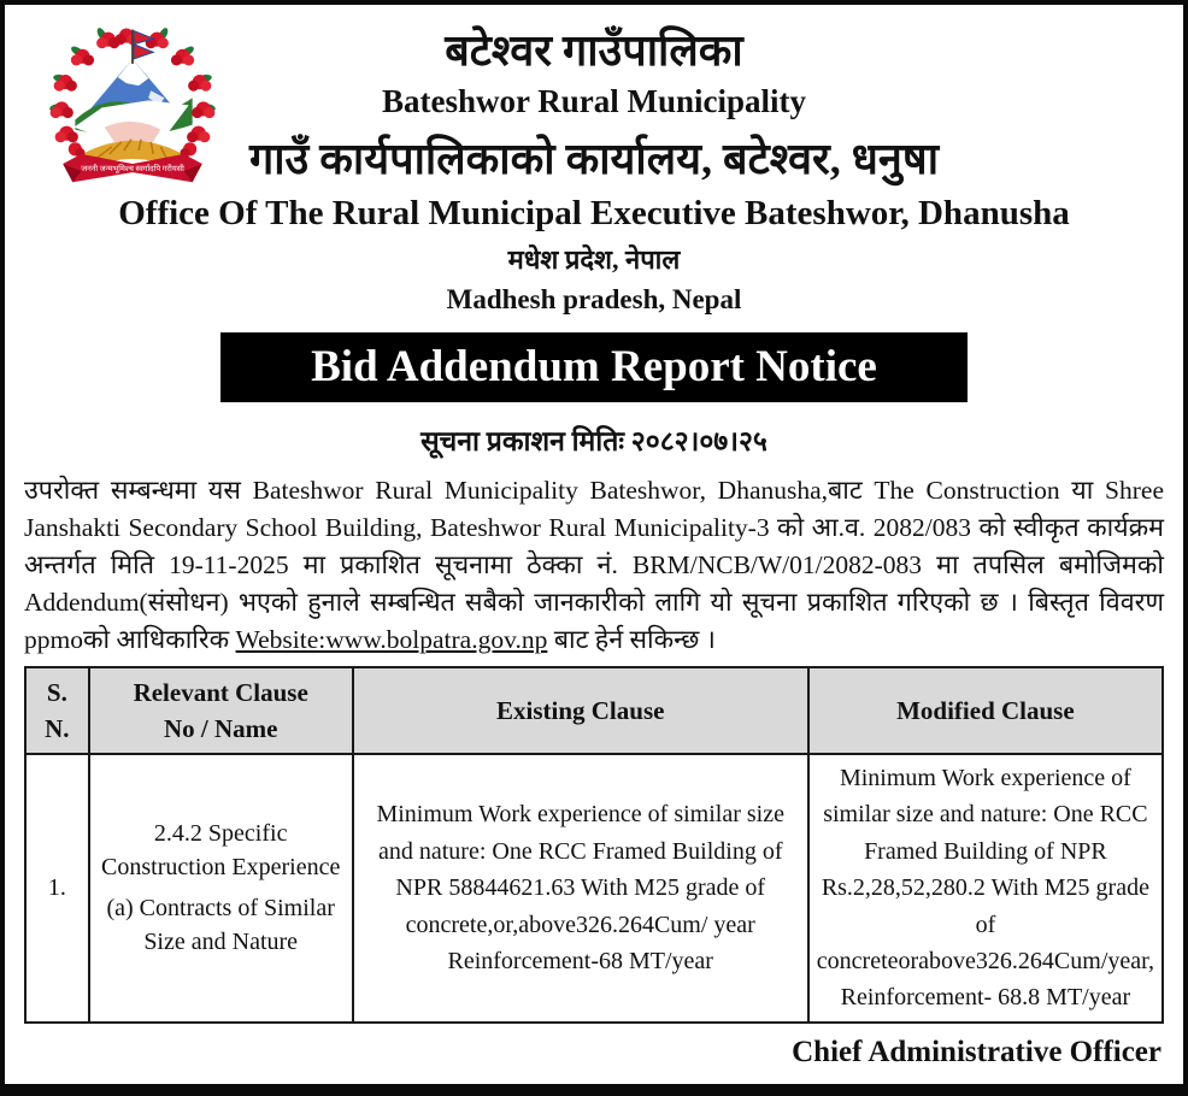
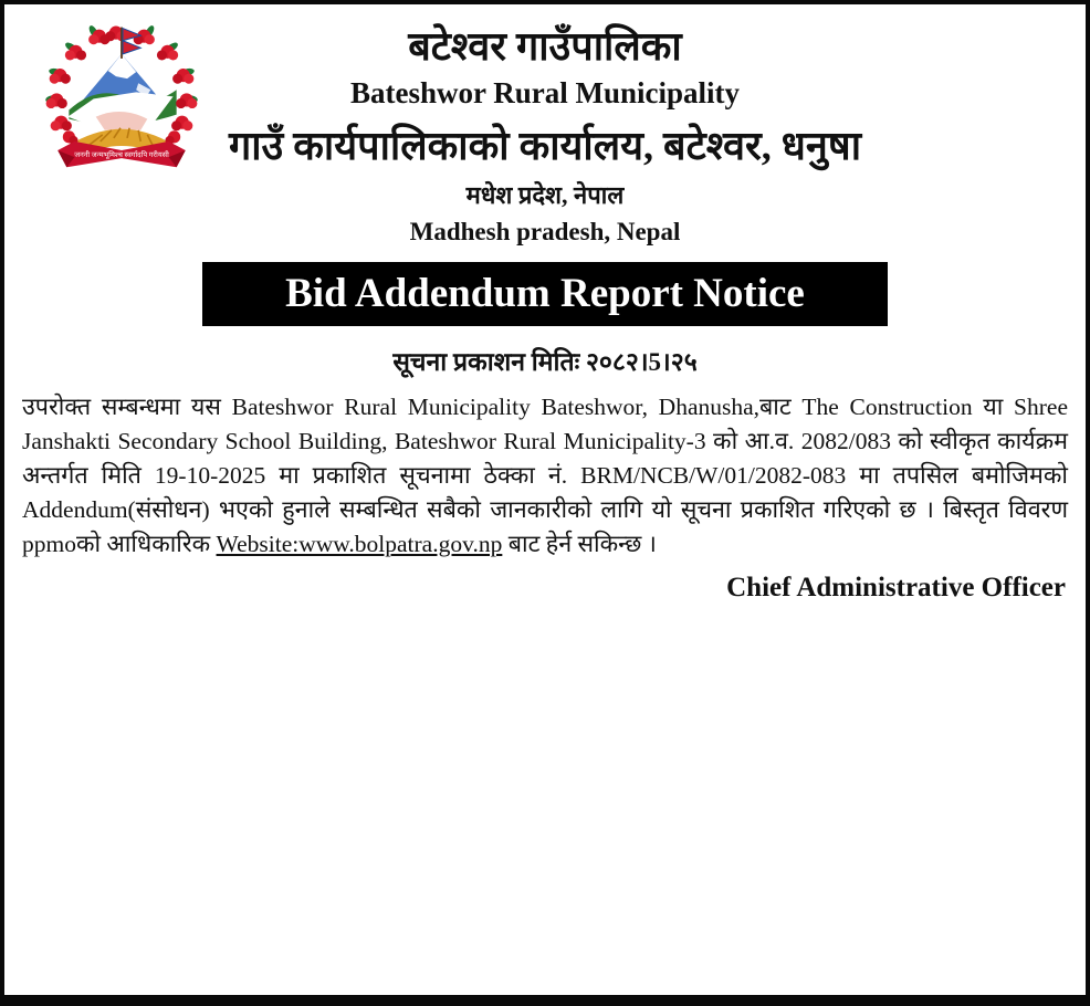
  बटेश्वर गाउँपालिका
  Bateshwor Rural Municipality
  गाउँ कार्यपालिकाको कार्यालय, बटेश्वर, धनुषा
- Office Of The Rural Municipal Executive Bateshwor, Dhanusha
  मधेश प्रदेश, नेपाल
  Madhesh pradesh, Nepal
  Bid Addendum Report Notice
- सूचना प्रकाशन मितिः २०८२।०७।२५
+ सूचना प्रकाशन मितिः २०८२।5।२५
- उपरोक्त सम्बन्धमा यस Bateshwor Rural Municipality Bateshwor, Dhanusha,बाट The Construction या Shree Janshakti Secondary School Building, Bateshwor Rural Municipality-3 को आ.व. 2082/083 को स्वीकृत कार्यक्रम अन्तर्गत मिति 19-11-2025 मा प्रकाशित सूचनामा ठेक्का नं. BRM/NCB/W/01/2082-083 मा तपसिल बमोजिमको Addendum(संसोधन) भएको हुनाले सम्बन्धित सबैको जानकारीको लागि यो सूचना प्रकाशित गरिएको छ । बिस्तृत विवरण ppmoको आधिकारिक Website:www.bolpatra.gov.np बाट हेर्न सकिन्छ ।
+ उपरोक्त सम्बन्धमा यस Bateshwor Rural Municipality Bateshwor, Dhanusha,बाट The Construction या Shree Janshakti Secondary School Building, Bateshwor Rural Municipality-3 को आ.व. 2082/083 को स्वीकृत कार्यक्रम अन्तर्गत मिति 19-10-2025 मा प्रकाशित सूचनामा ठेक्का नं. BRM/NCB/W/01/2082-083 मा तपसिल बमोजिमको Addendum(संसोधन) भएको हुनाले सम्बन्धित सबैको जानकारीको लागि यो सूचना प्रकाशित गरिएको छ । बिस्तृत विवरण ppmoको आधिकारिक Website:www.bolpatra.gov.np बाट हेर्न सकिन्छ ।
- S. N.	Relevant Clause No / Name	Existing Clause	Modified Clause
- 1.	2.4.2 Specific Construction Experience (a) Contracts of Similar Size and Nature	Minimum Work experience of similar size and nature: One RCC Framed Building of NPR 58844621.63 With M25 grade of concrete,or,above326.264Cum/ year Reinforcement-68 MT/year	Minimum Work experience of similar size and nature: One RCC Framed Building of NPR Rs.2,28,52,280.2 With M25 grade of concreteorabove326.264Cum/year, Reinforcement- 68.8 MT/year
  Chief Administrative Officer
